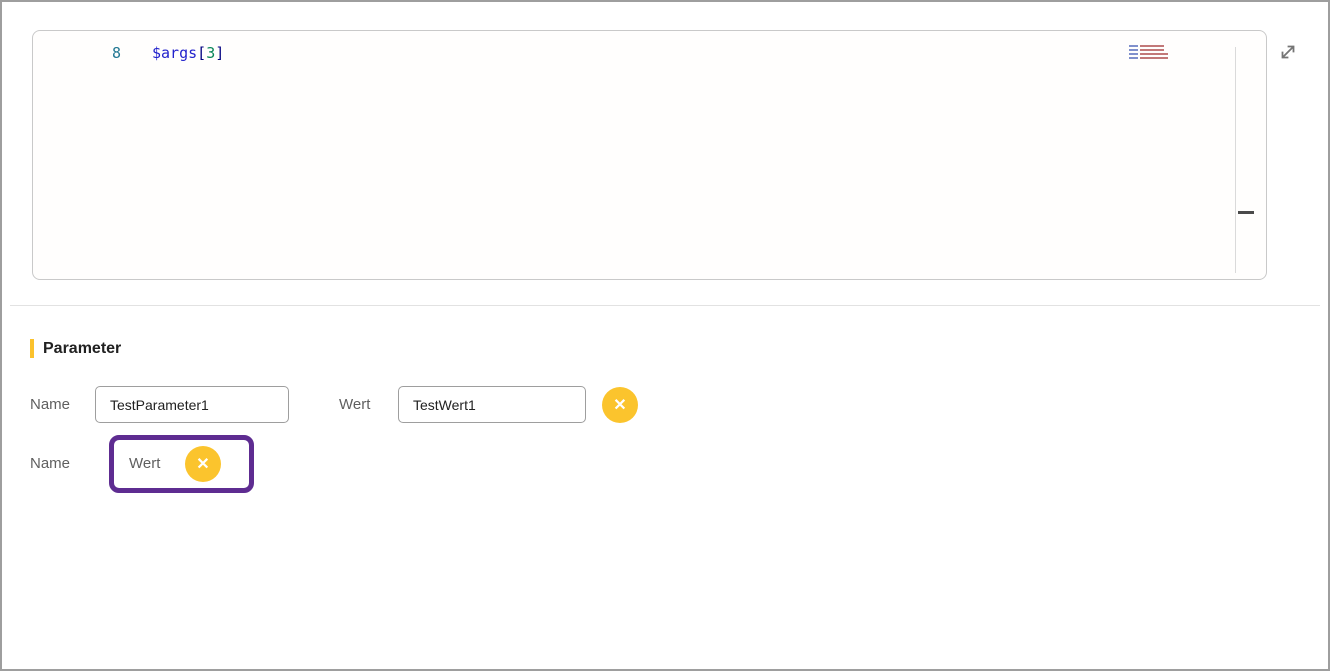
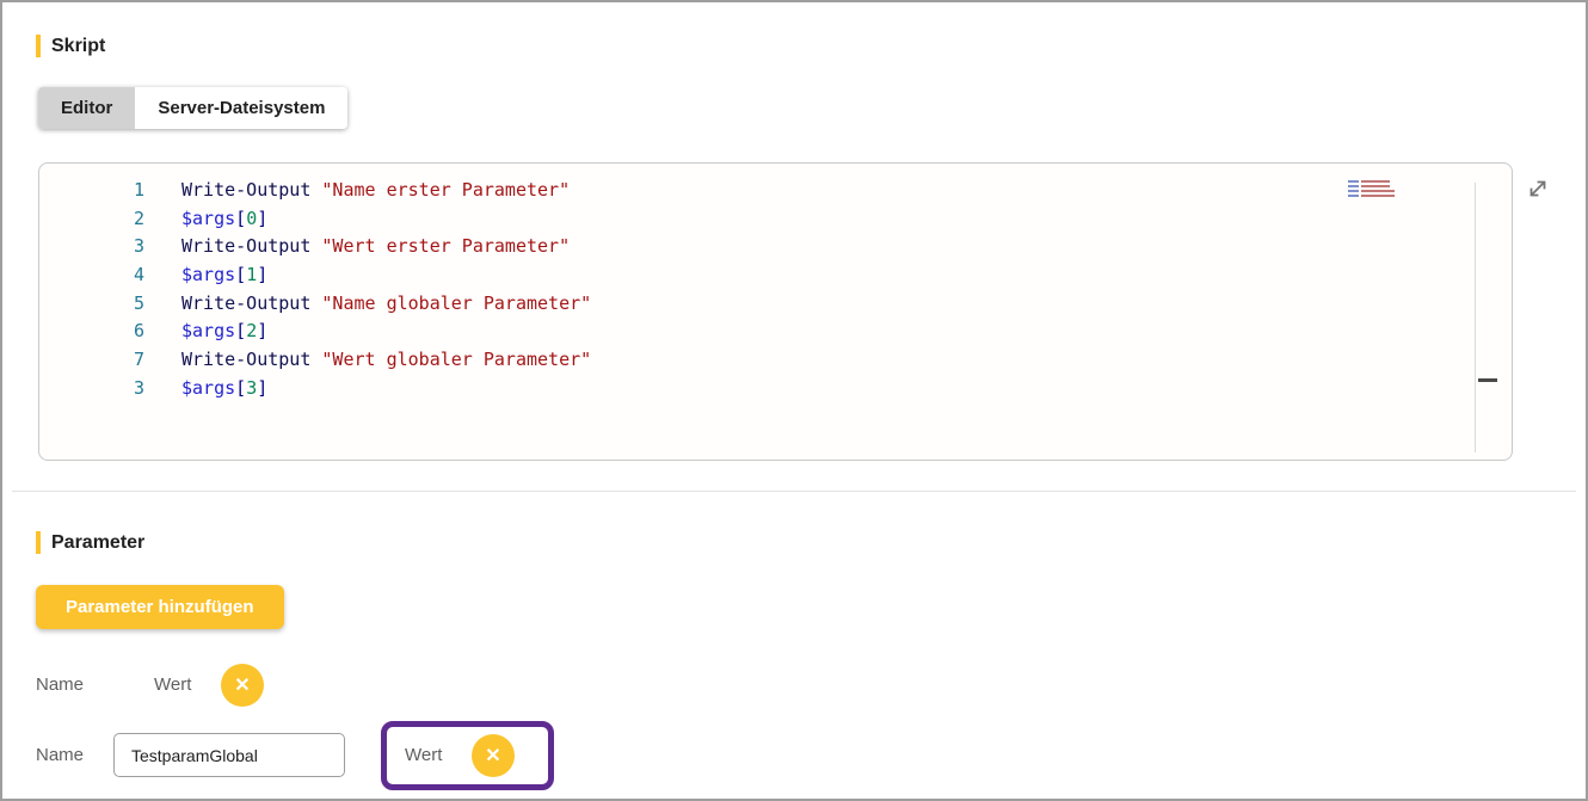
+ Skript
+ Editor
+ Server-Dateisystem
+ 1 Write-Output "Name erster Parameter"
+ 2 $args[0]
+ 3 Write-Output "Wert erster Parameter"
+ 4 $args[1]
+ 5 Write-Output "Name globaler Parameter"
+ 6 $args[2]
+ 7 Write-Output "Wert globaler Parameter"
- 8 $args[3]
+ 3 $args[3]
  Parameter
+ Parameter hinzufügen
  Name
- TestParameter1
  Wert
- TestWert1
  ✕
  Name
+ TestparamGlobal
  Wert
  ✕
